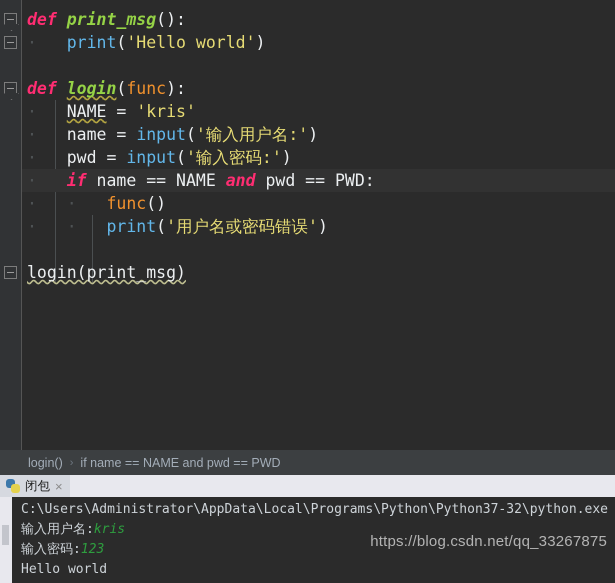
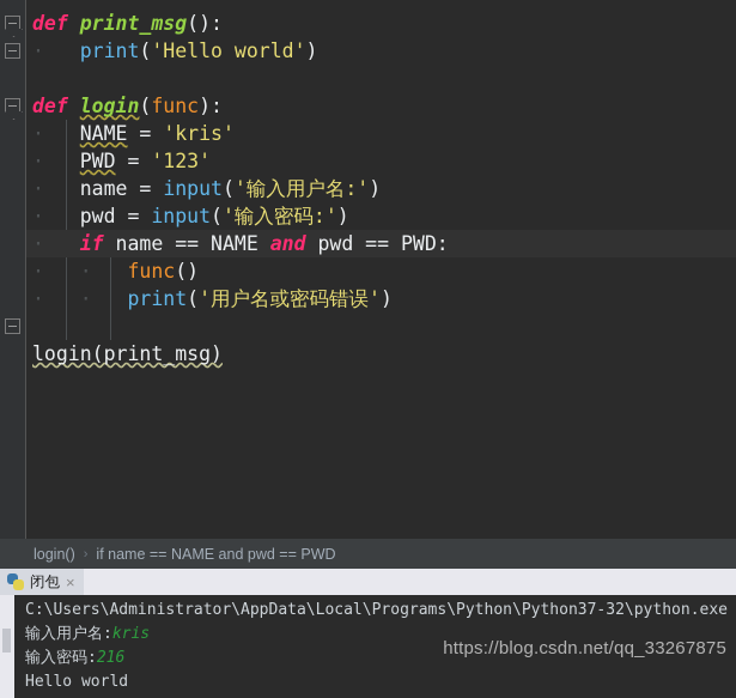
  def print_msg():
  · print('Hello world')
  def login(func):
  · NAME = 'kris'
+ · PWD = '123'
  · name = input('输入用户名:')
  · pwd = input('输入密码:')
  · if name == NAME and pwd == PWD:
  · · func()
  · · print('用户名或密码错误')
  login(print_msg)
  login()
  ›
  if name == NAME and pwd == PWD
  闭包
  ×
  C:\Users\Administrator\AppData\Local\Programs\Python\Python37-32\python.exe
  输入用户名:kris
- 输入密码:123
+ 输入密码:216
  Hello world
  https://blog.csdn.net/qq_33267875
